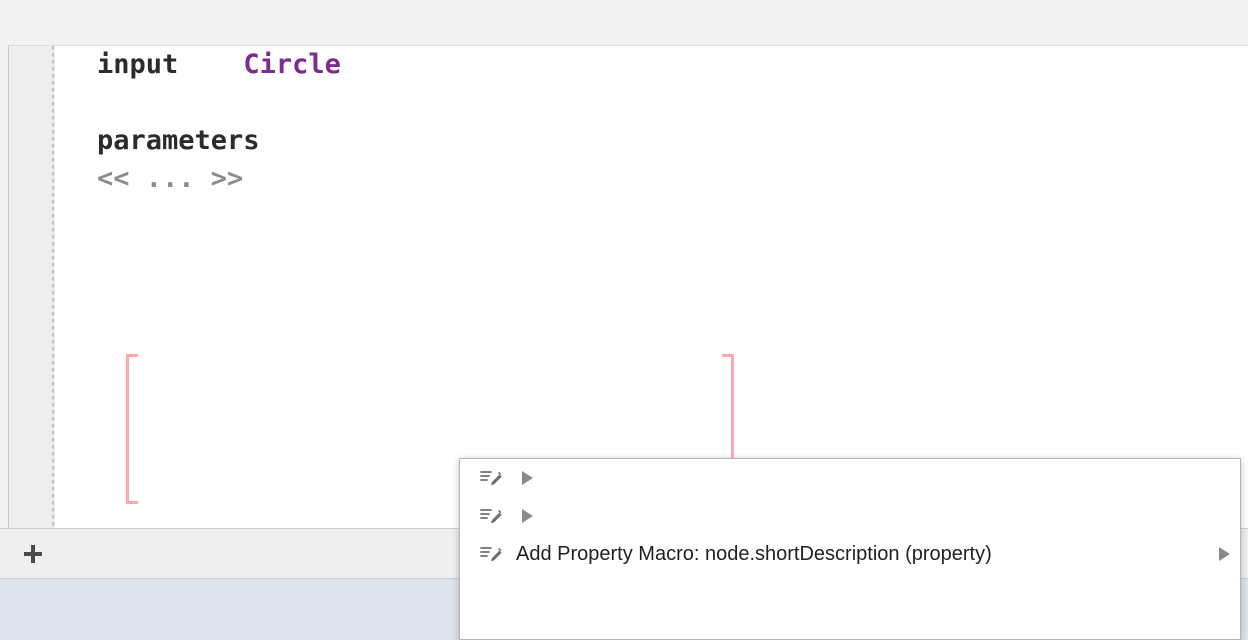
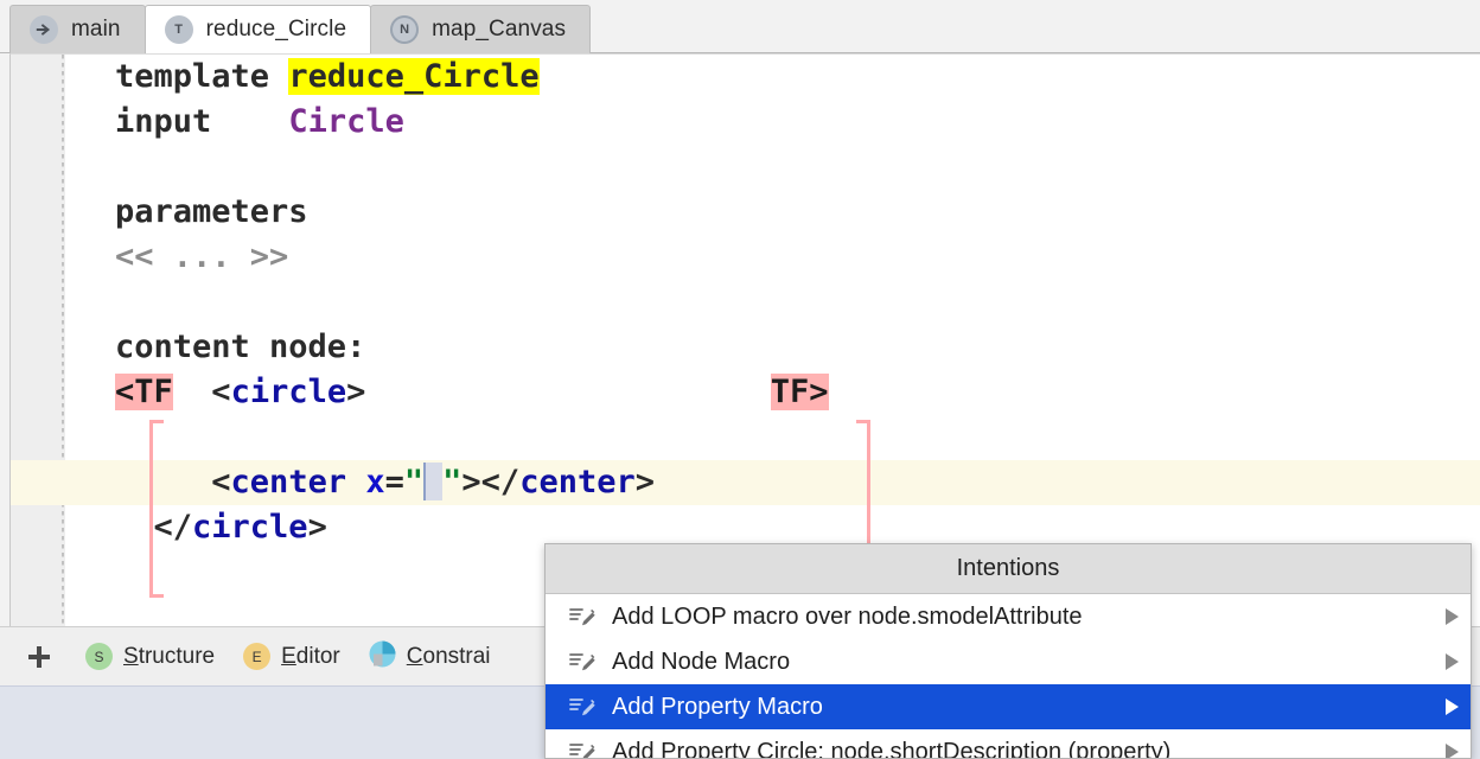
+ main
+ T
+ reduce_Circle
+ N
+ map_Canvas
+ template reduce_Circle
  input Circle
  parameters
  << ... >>
+ content node:
+ <TF <circle> TF>
+ <center x=" "></center>
+ </circle>
+ S
+ Structure
+ E
+ Editor
+ Constrai
+ Intentions
+ Add LOOP macro over node.smodelAttribute
+ Add Node Macro
+ Add Property Macro
- Add Property Macro: node.shortDescription (property)
+ Add Property Circle: node.shortDescription (property)
